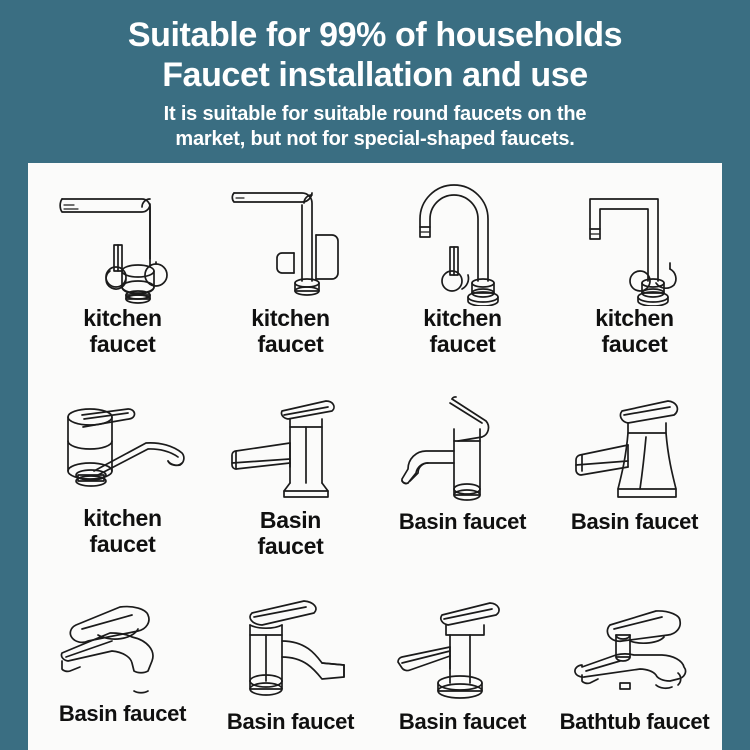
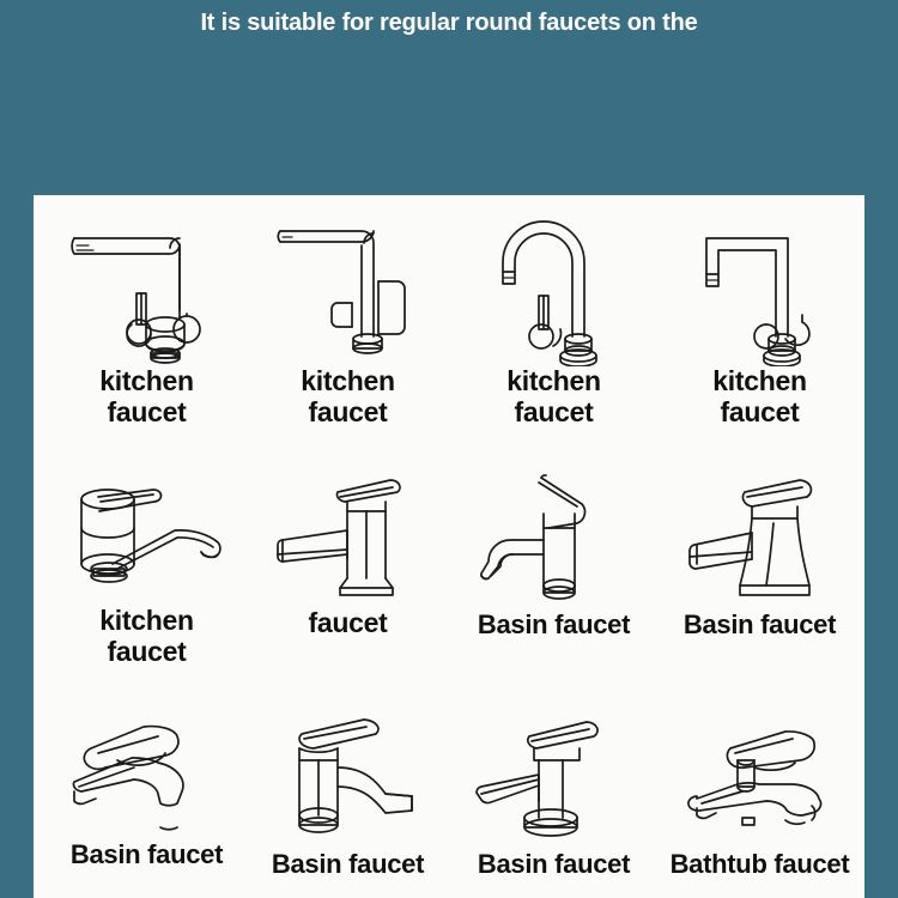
- Suitable for 99% of households
- Faucet installation and use
- It is suitable for suitable round faucets on the
+ It is suitable for regular round faucets on the
- market, but not for special-shaped faucets.
  kitchen
  faucet
  kitchen
  faucet
  kitchen
  faucet
  kitchen
  faucet
  kitchen
  faucet
- Basin
  faucet
  Basin faucet
  Basin faucet
  Basin faucet
  Basin faucet
  Basin faucet
  Bathtub faucet
